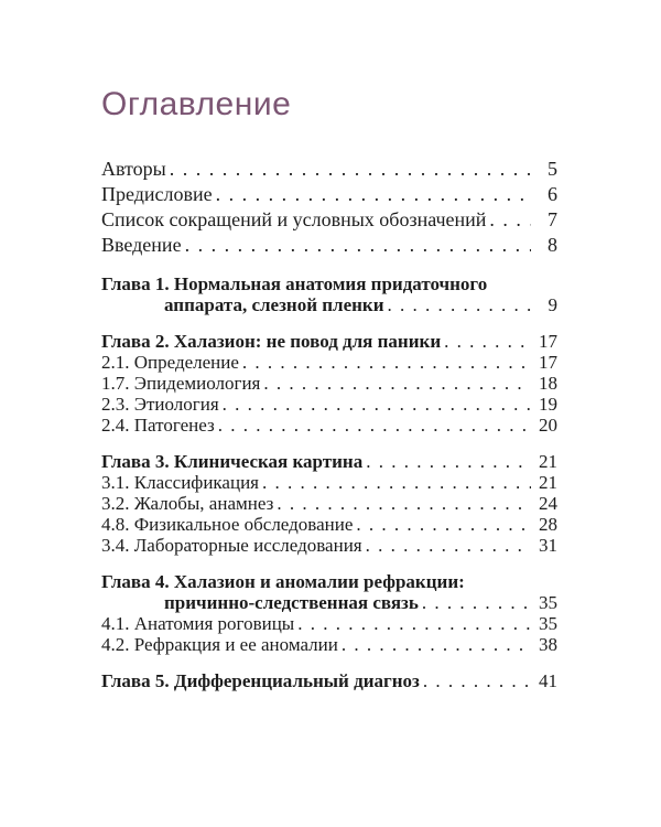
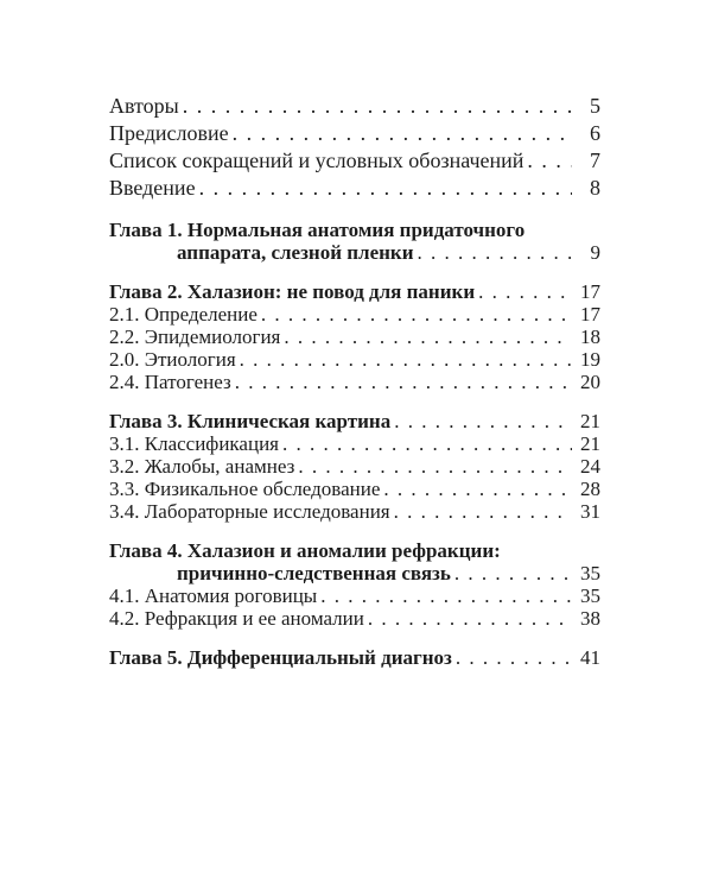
- Оглавление
  Авторы
  5
  Предисловие
  6
  Список сокращений и условных обозначений
  7
  Введение
  8
  Глава 1. Нормальная анатомия придаточного
  аппарата, слезной пленки
  9
  Глава 2. Халазион: не повод для паники
  17
  2.1. Определение
  17
- 1.7. Эпидемиология
+ 2.2. Эпидемиология
  18
- 2.3. Этиология
+ 2.0. Этиология
  19
  2.4. Патогенез
  20
  Глава 3. Клиническая картина
  21
  3.1. Классификация
  21
  3.2. Жалобы, анамнез
  24
- 4.8. Физикальное обследование
+ 3.3. Физикальное обследование
  28
  3.4. Лабораторные исследования
  31
  Глава 4. Халазион и аномалии рефракции:
  причинно-следственная связь
  35
  4.1. Анатомия роговицы
  35
  4.2. Рефракция и ее аномалии
  38
  Глава 5. Дифференциальный диагноз
  41
